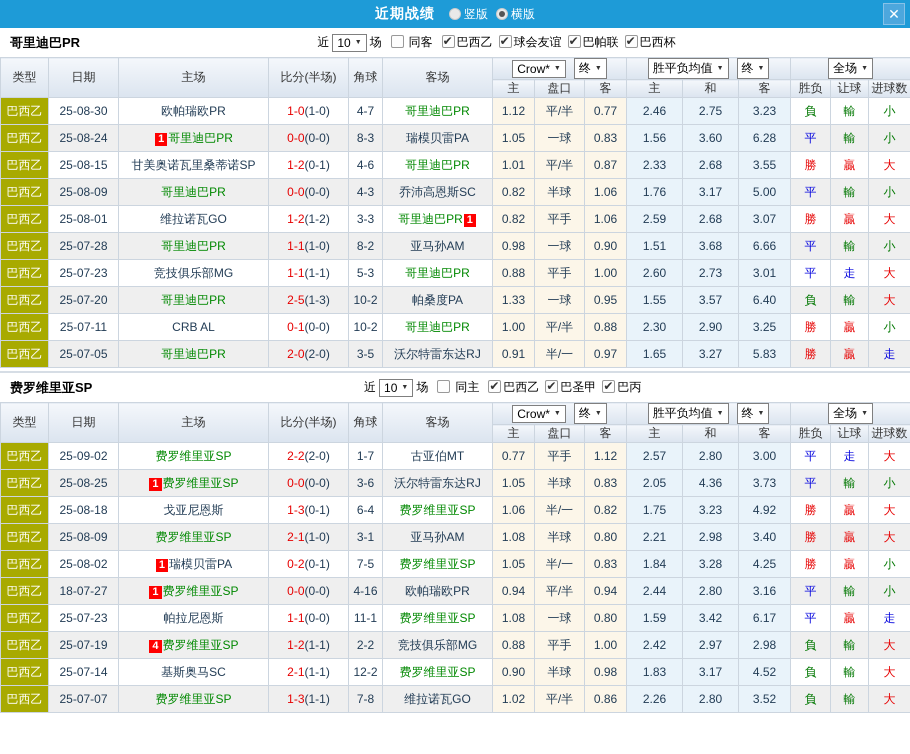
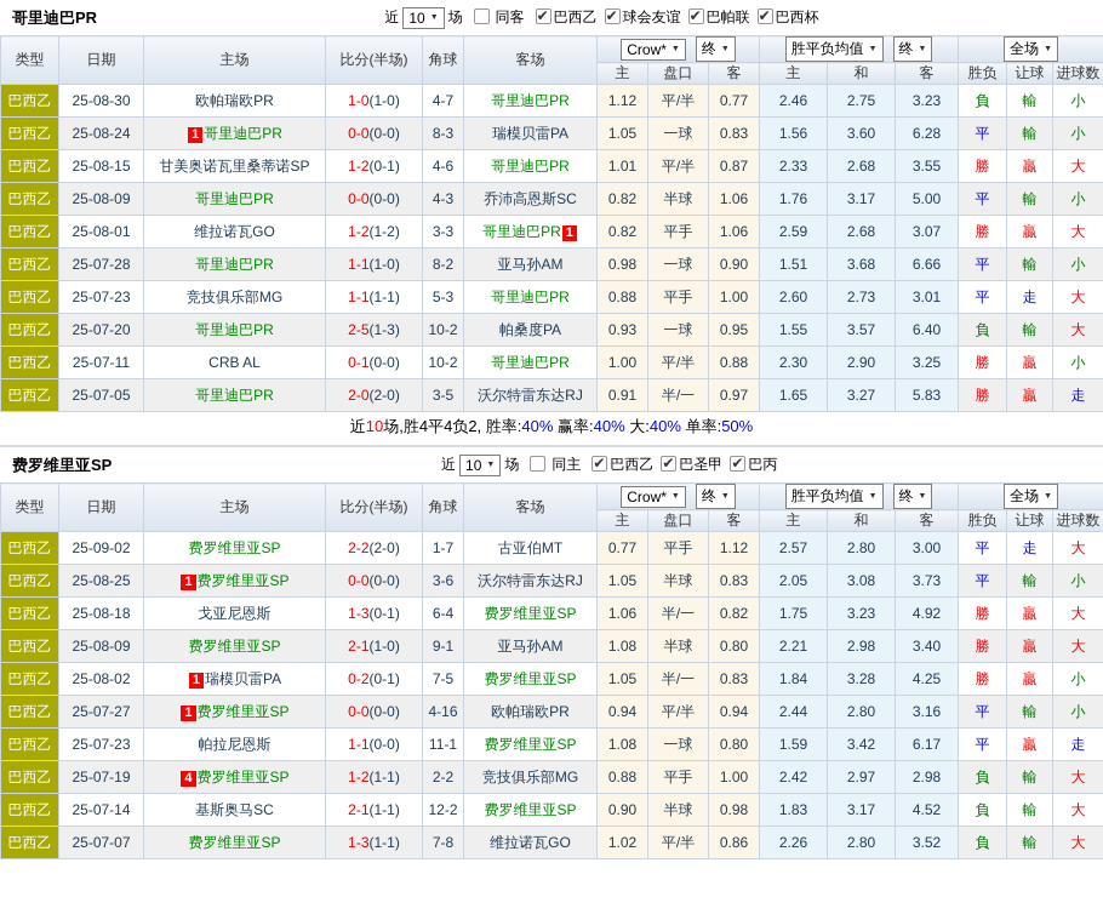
- 近期战绩
- 竖版
- 横版
- ✕
  哥里迪巴PR
  近
  10
  场 同客 巴西乙 球会友谊 巴帕联 巴西杯
  类型	日期	主场	比分(半场)	角球	客场	Crow* 终	胜平负均值 终	全场
  主	盘口	客	主	和	客	胜负	让球	进球数
  巴西乙	25-08-30	欧帕瑞欧PR	1-0(1-0)	4-7	哥里迪巴PR	1.12	平/半	0.77	2.46	2.75	3.23	負	輸	小
  巴西乙	25-08-24	1 哥里迪巴PR	0-0(0-0)	8-3	瑞模贝雷PA	1.05	一球	0.83	1.56	3.60	6.28	平	輸	小
  巴西乙	25-08-15	甘美奥诺瓦里桑蒂诺SP	1-2(0-1)	4-6	哥里迪巴PR	1.01	平/半	0.87	2.33	2.68	3.55	勝	贏	大
  巴西乙	25-08-09	哥里迪巴PR	0-0(0-0)	4-3	乔沛高恩斯SC	0.82	半球	1.06	1.76	3.17	5.00	平	輸	小
  巴西乙	25-08-01	维拉诺瓦GO	1-2(1-2)	3-3	哥里迪巴PR 1	0.82	平手	1.06	2.59	2.68	3.07	勝	贏	大
  巴西乙	25-07-28	哥里迪巴PR	1-1(1-0)	8-2	亚马孙AM	0.98	一球	0.90	1.51	3.68	6.66	平	輸	小
  巴西乙	25-07-23	竞技俱乐部MG	1-1(1-1)	5-3	哥里迪巴PR	0.88	平手	1.00	2.60	2.73	3.01	平	走	大
- 巴西乙	25-07-20	哥里迪巴PR	2-5(1-3)	10-2	帕桑度PA	1.33	一球	0.95	1.55	3.57	6.40	負	輸	大
+ 巴西乙	25-07-20	哥里迪巴PR	2-5(1-3)	10-2	帕桑度PA	0.93	一球	0.95	1.55	3.57	6.40	負	輸	大
  巴西乙	25-07-11	CRB AL	0-1(0-0)	10-2	哥里迪巴PR	1.00	平/半	0.88	2.30	2.90	3.25	勝	贏	小
  巴西乙	25-07-05	哥里迪巴PR	2-0(2-0)	3-5	沃尔特雷东达RJ	0.91	半/一	0.97	1.65	3.27	5.83	勝	贏	走
+ 近10场,胜4平4负2, 胜率:40% 赢率:40% 大:40% 单率:50%
  费罗维里亚SP
  近
  10
  场 同主 巴西乙 巴圣甲 巴丙
  类型	日期	主场	比分(半场)	角球	客场	Crow* 终	胜平负均值 终	全场
  主	盘口	客	主	和	客	胜负	让球	进球数
  巴西乙	25-09-02	费罗维里亚SP	2-2(2-0)	1-7	古亚伯MT	0.77	平手	1.12	2.57	2.80	3.00	平	走	大
- 巴西乙	25-08-25	1 费罗维里亚SP	0-0(0-0)	3-6	沃尔特雷东达RJ	1.05	半球	0.83	2.05	4.36	3.73	平	輸	小
+ 巴西乙	25-08-25	1 费罗维里亚SP	0-0(0-0)	3-6	沃尔特雷东达RJ	1.05	半球	0.83	2.05	3.08	3.73	平	輸	小
  巴西乙	25-08-18	戈亚尼恩斯	1-3(0-1)	6-4	费罗维里亚SP	1.06	半/一	0.82	1.75	3.23	4.92	勝	贏	大
- 巴西乙	25-08-09	费罗维里亚SP	2-1(1-0)	3-1	亚马孙AM	1.08	半球	0.80	2.21	2.98	3.40	勝	贏	大
+ 巴西乙	25-08-09	费罗维里亚SP	2-1(1-0)	9-1	亚马孙AM	1.08	半球	0.80	2.21	2.98	3.40	勝	贏	大
  巴西乙	25-08-02	1 瑞模贝雷PA	0-2(0-1)	7-5	费罗维里亚SP	1.05	半/一	0.83	1.84	3.28	4.25	勝	贏	小
- 巴西乙	18-07-27	1 费罗维里亚SP	0-0(0-0)	4-16	欧帕瑞欧PR	0.94	平/半	0.94	2.44	2.80	3.16	平	輸	小
+ 巴西乙	25-07-27	1 费罗维里亚SP	0-0(0-0)	4-16	欧帕瑞欧PR	0.94	平/半	0.94	2.44	2.80	3.16	平	輸	小
  巴西乙	25-07-23	帕拉尼恩斯	1-1(0-0)	11-1	费罗维里亚SP	1.08	一球	0.80	1.59	3.42	6.17	平	贏	走
  巴西乙	25-07-19	4 费罗维里亚SP	1-2(1-1)	2-2	竞技俱乐部MG	0.88	平手	1.00	2.42	2.97	2.98	負	輸	大
  巴西乙	25-07-14	基斯奥马SC	2-1(1-1)	12-2	费罗维里亚SP	0.90	半球	0.98	1.83	3.17	4.52	負	輸	大
  巴西乙	25-07-07	费罗维里亚SP	1-3(1-1)	7-8	维拉诺瓦GO	1.02	平/半	0.86	2.26	2.80	3.52	負	輸	大
